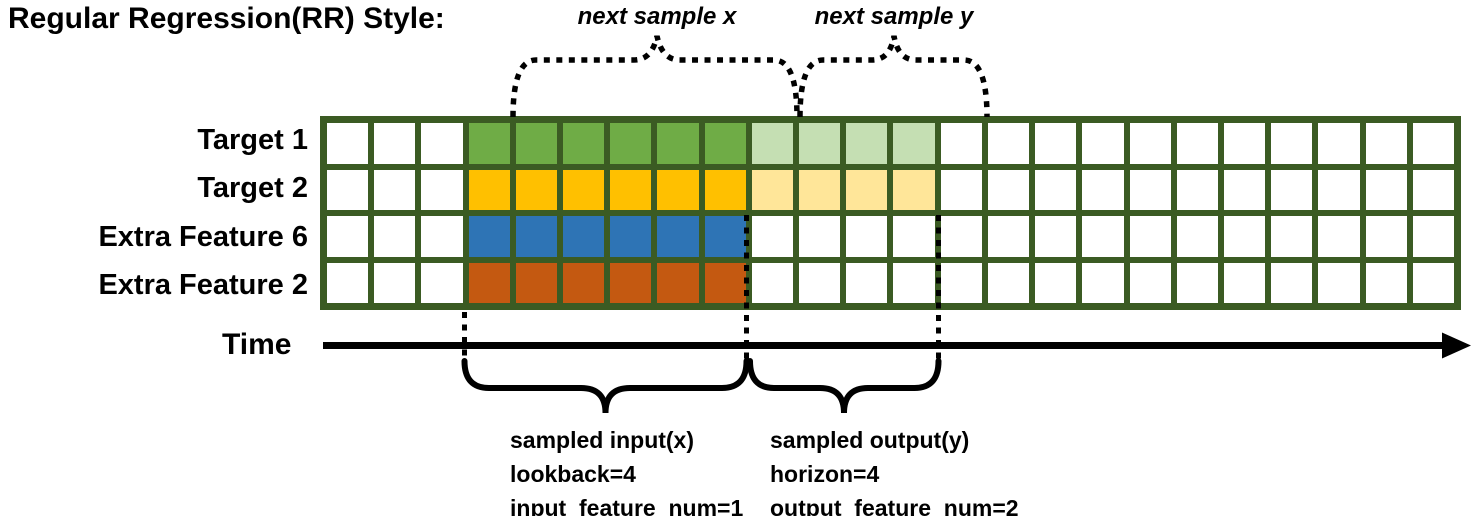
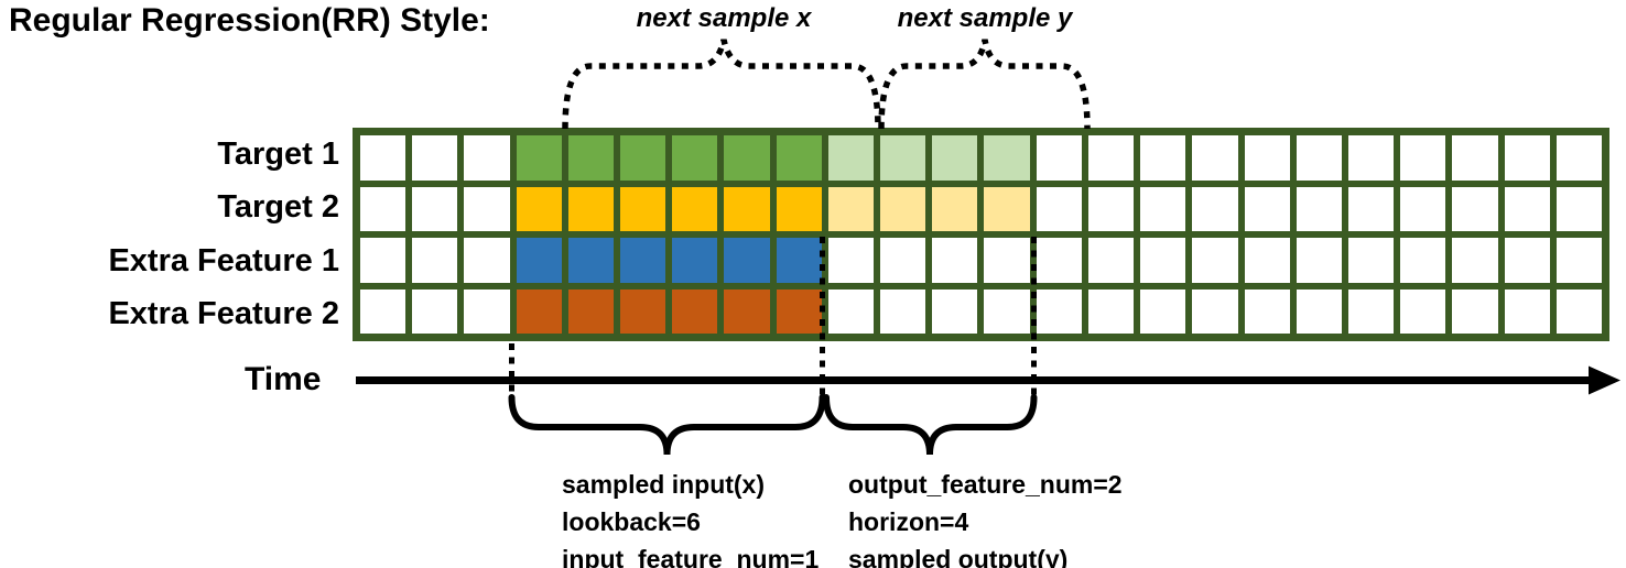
  Regular Regression(RR) Style:
  next sample x
  next sample y
  Target 1
  Target 2
- Extra Feature 6
+ Extra Feature 1
  Extra Feature 2
  Time
  sampled input(x)
- lookback=4
+ lookback=6
  input_feature_num=1
- sampled output(y)
+ output_feature_num=2
  horizon=4
- output_feature_num=2
+ sampled output(y)
